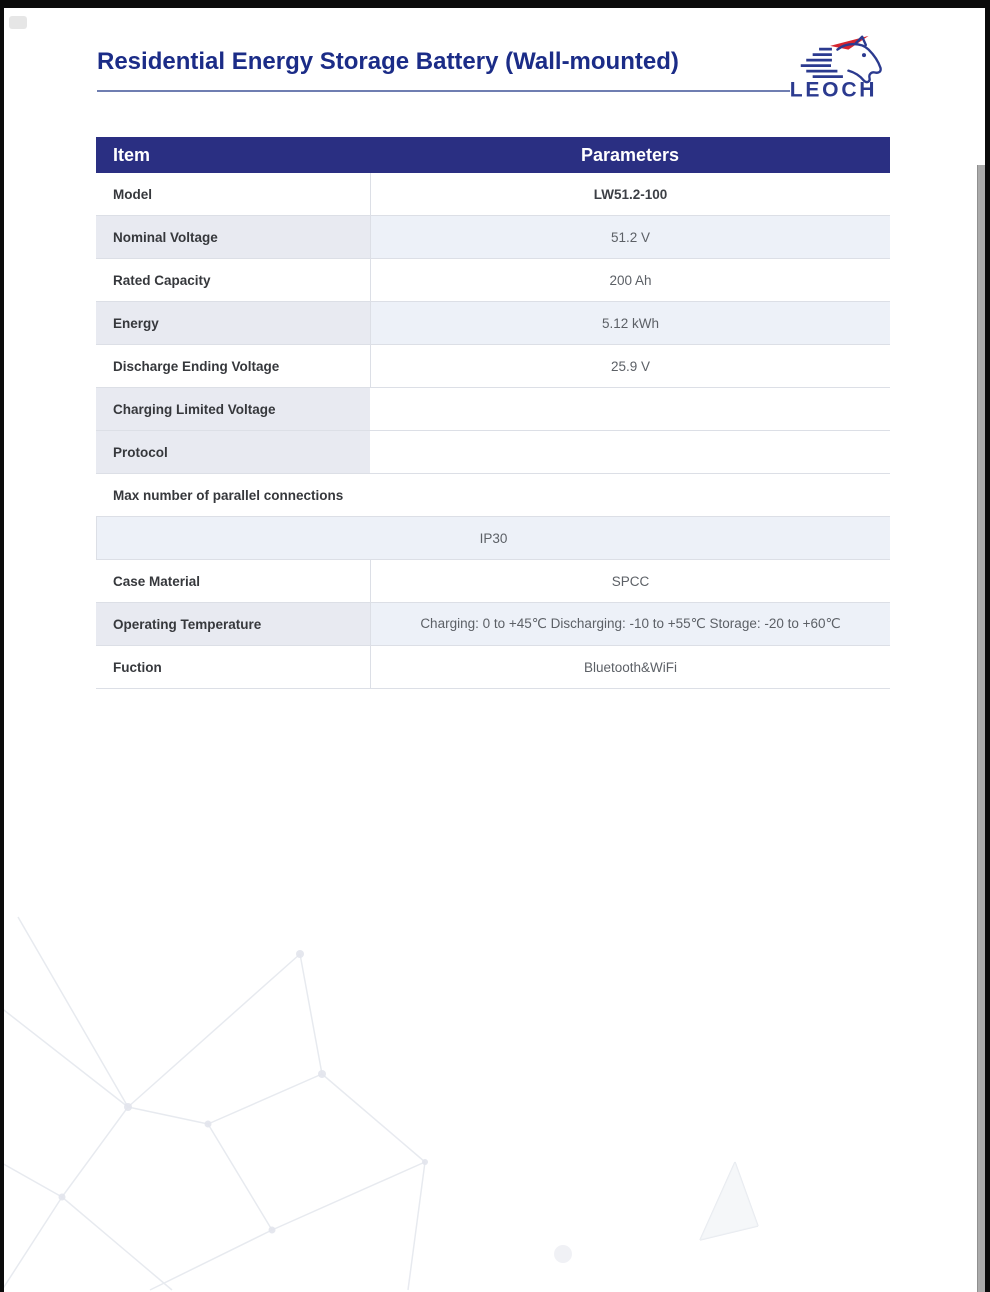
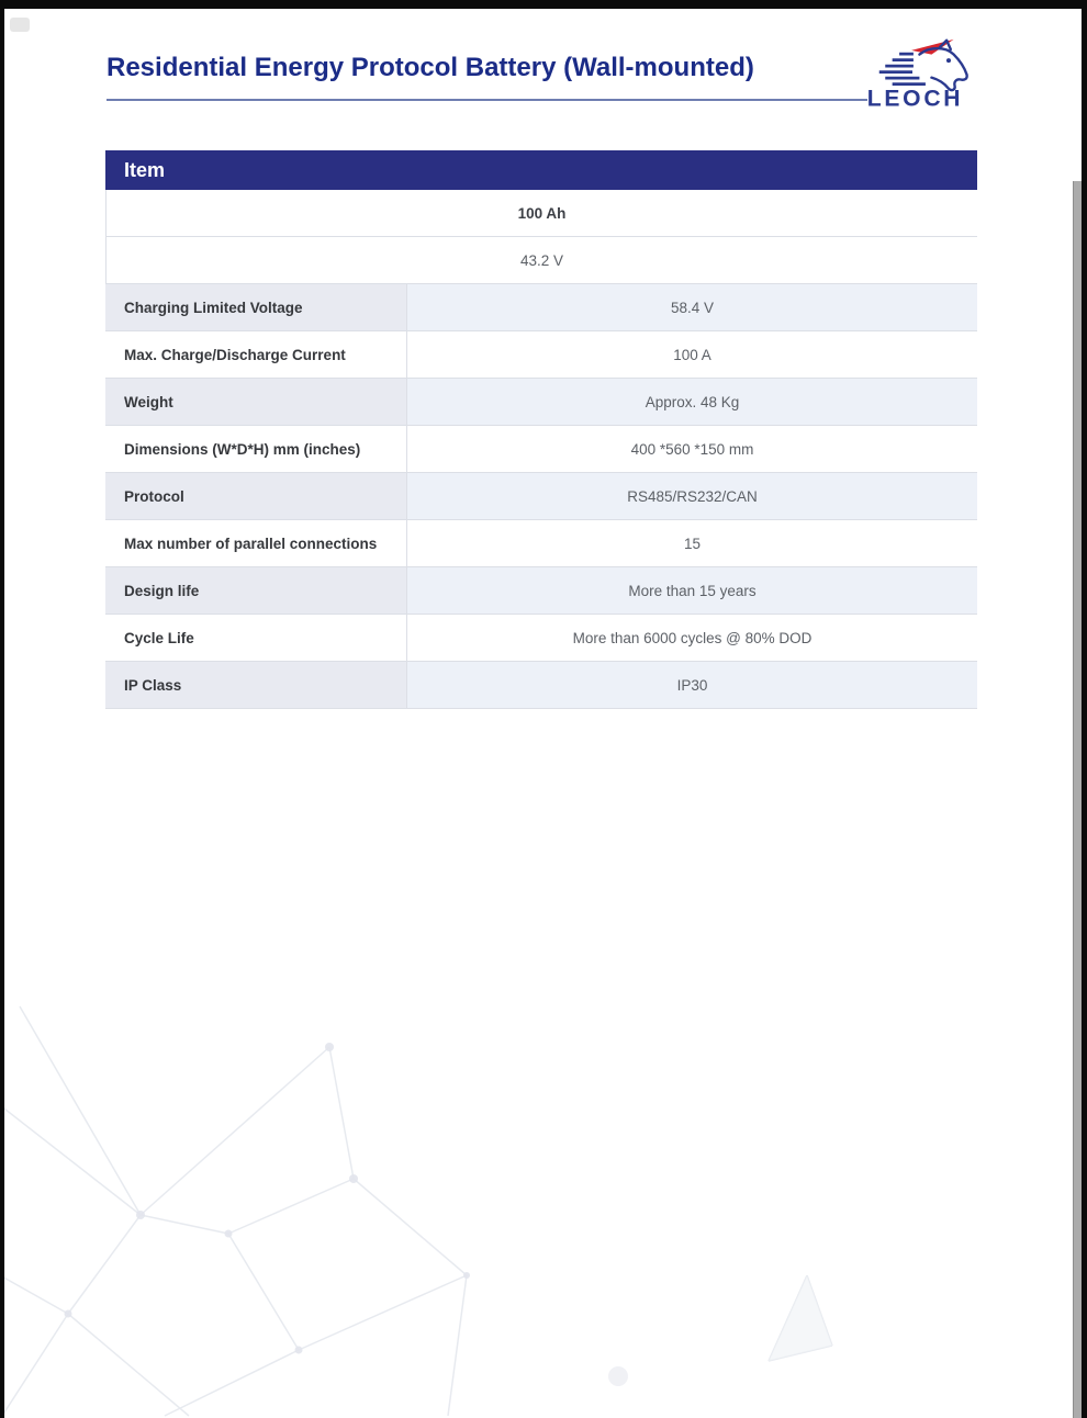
- Residential Energy Storage Battery (Wall-mounted)
+ Residential Energy Protocol Battery (Wall-mounted)
  LEOCH
  Item
- Parameters
- Model
- LW51.2-100
- Nominal Voltage
- 51.2 V
- Rated Capacity
- 200 Ah
+ 100 Ah
- Energy
- 5.12 kWh
- Discharge Ending Voltage
- 25.9 V
+ 43.2 V
  Charging Limited Voltage
+ 58.4 V
+ Max. Charge/Discharge Current
+ 100 A
+ Weight
+ Approx. 48 Kg
+ Dimensions (W*D*H) mm (inches)
+ 400 *560 *150 mm
  Protocol
+ RS485/RS232/CAN
  Max number of parallel connections
+ 15
+ Design life
+ More than 15 years
+ Cycle Life
+ More than 6000 cycles @ 80% DOD
+ IP Class
  IP30
- Case Material
- SPCC
- Operating Temperature
- Charging: 0 to +45℃ Discharging: -10 to +55℃ Storage: -20 to +60℃
- Fuction
- Bluetooth&WiFi
